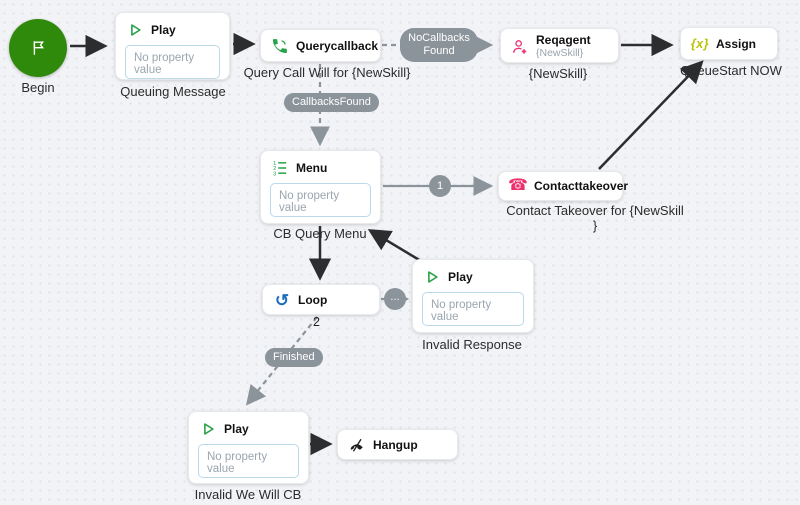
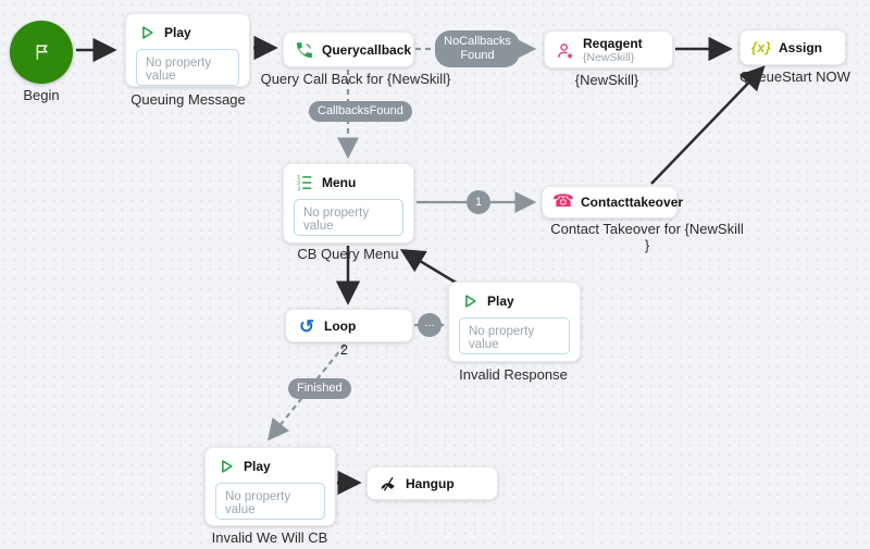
  Begin
  Play
  No property value
  Queuing Message
  Querycallback
- Query Call Will for {NewSkill}
+ Query Call Back for {NewSkill}
  NoCallbacksFound
  Reqagent
  {NewSkill}
  {NewSkill}
  {x}
  Assign
  QueueStart NOW
  CallbacksFound
  Menu
  No property value
  CB Query Menu
  1
  ☎
  Contacttakeover
  Contact Takeover for {NewSkill
  }
  ↺
  Loop
  ...
  2
  Play
  No property value
  Invalid Response
  Finished
  Play
  No property value
  Invalid We Will CB
  Hangup
